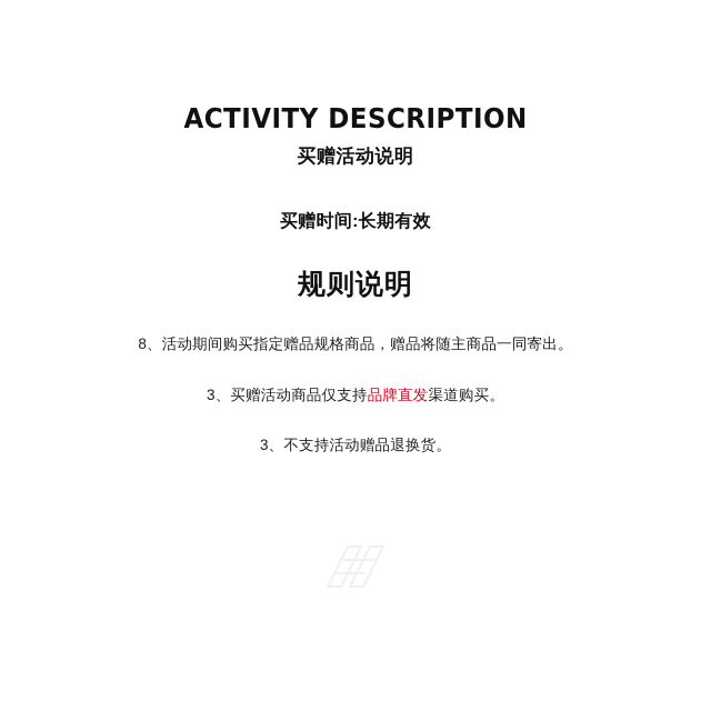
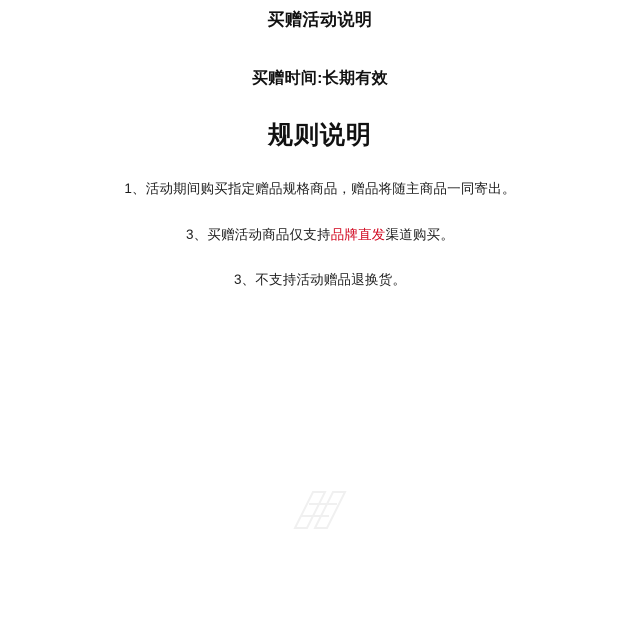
- ACTIVITY DESCRIPTION
  买赠活动说明
  买赠时间:长期有效
  规则说明
- 8、活动期间购买指定赠品规格商品，赠品将随主商品一同寄出。
+ 1、活动期间购买指定赠品规格商品，赠品将随主商品一同寄出。
  3、买赠活动商品仅支持品牌直发渠道购买。
  3、不支持活动赠品退换货。
